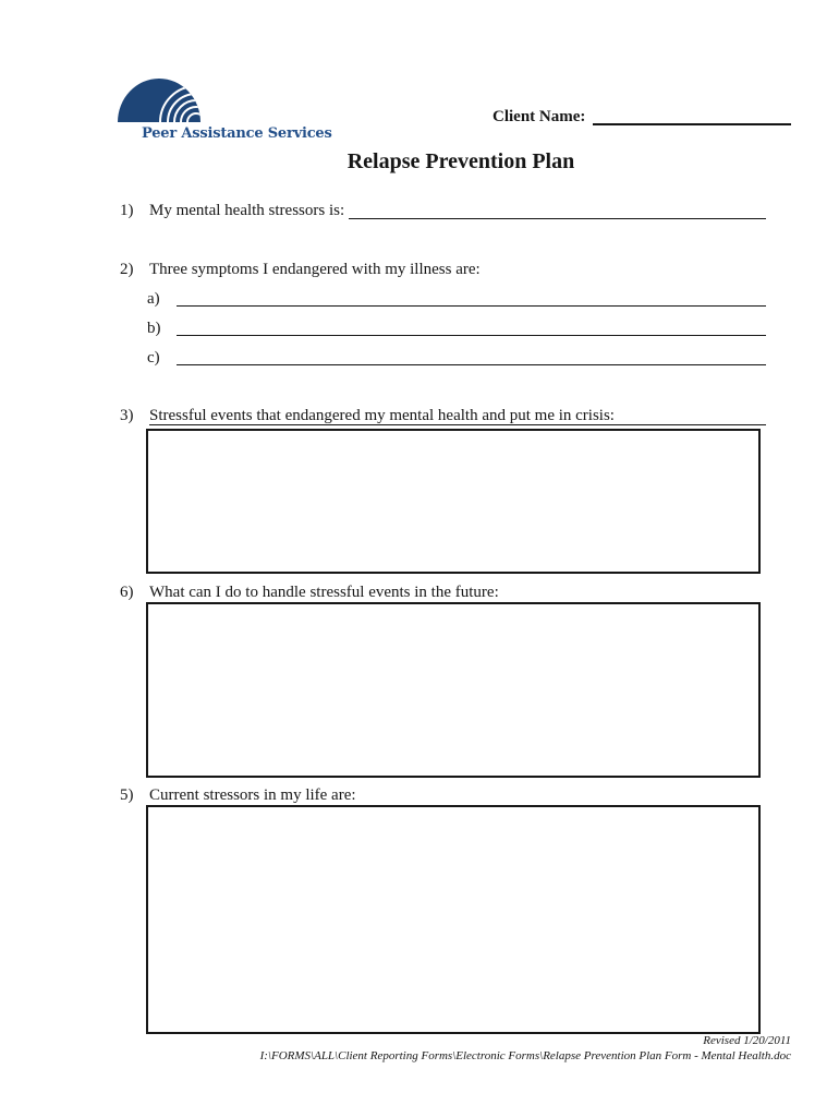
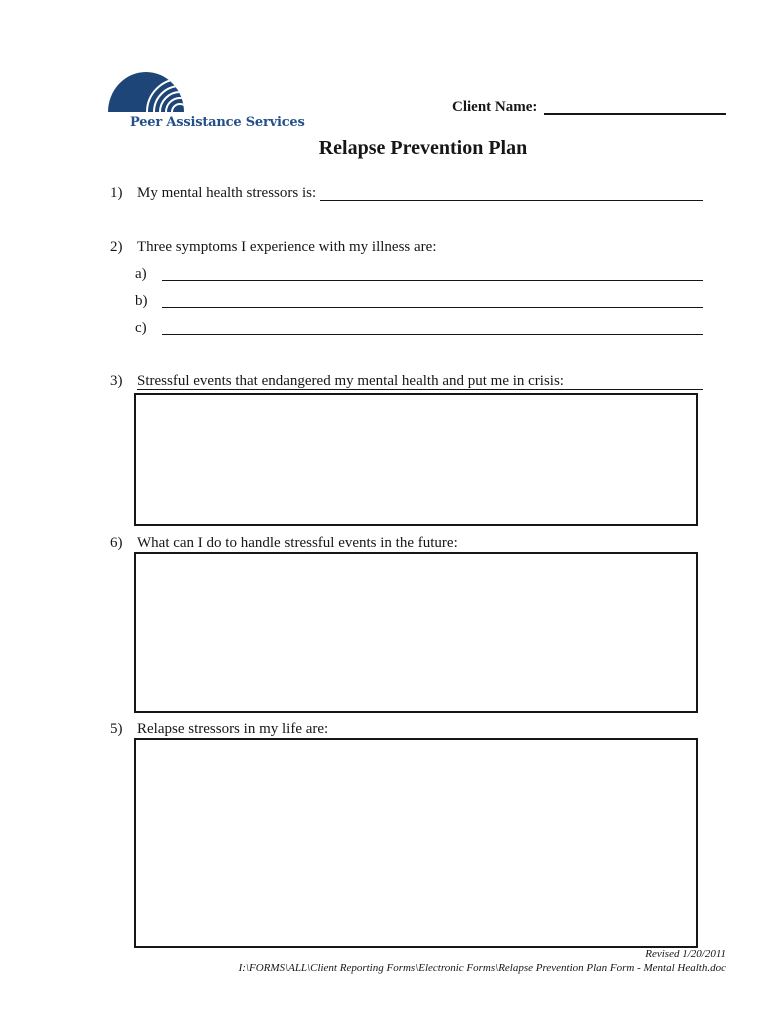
  Peer Assistance Services
  Client Name:
  Relapse Prevention Plan
  1)
  My mental health stressors is:
  2)
- Three symptoms I endangered with my illness are:
+ Three symptoms I experience with my illness are:
  a)
  b)
  c)
  3)
  Stressful events that endangered my mental health and put me in crisis:
  6)
  What can I do to handle stressful events in the future:
  5)
- Current stressors in my life are:
+ Relapse stressors in my life are:
  Revised 1/20/2011
  I:\FORMS\ALL\Client Reporting Forms\Electronic Forms\Relapse Prevention Plan Form - Mental Health.doc
